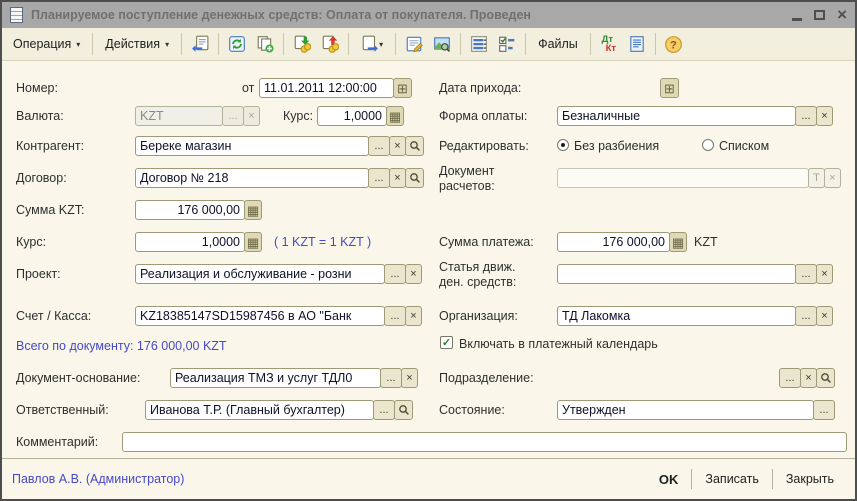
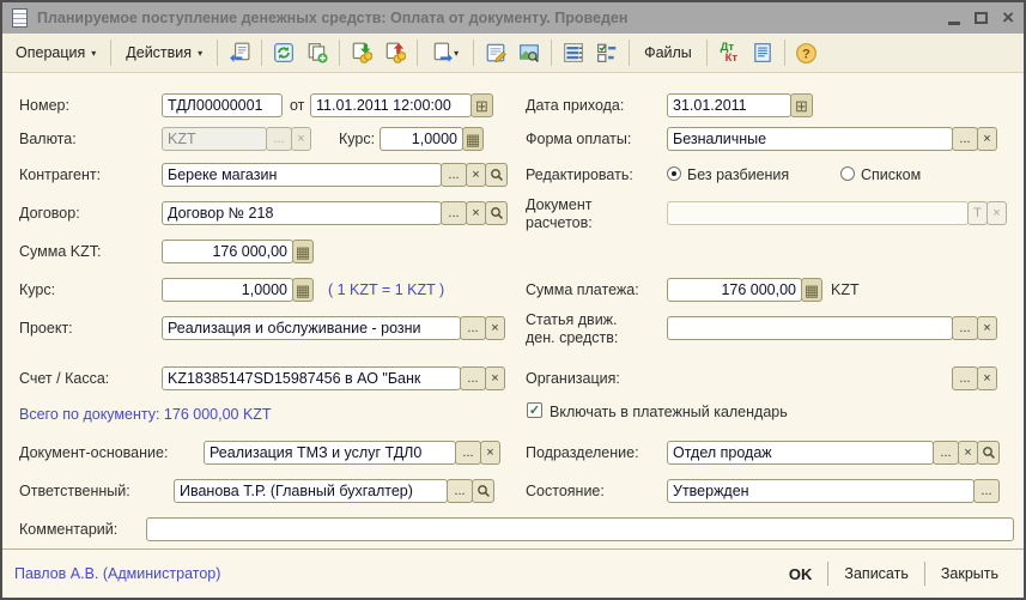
- Планируемое поступление денежных средств: Оплата от покупателя. Проведен
+ Планируемое поступление денежных средств: Оплата от документу. Проведен
  ×
  Операция
  ▾
  Действия
  ▾
  ▾
  Файлы
  Дт
  Кт
  ?
  Номер:
+ ТДЛ00000001
  от
  11.01.2011 12:00:00
  ⊞
  Валюта:
  KZT
  ...
  ×
  Курс:
  1,0000
  ▦
  Контрагент:
  Береке магазин
  ...
  ×
  Договор:
  Договор № 218
  ...
  ×
  Сумма KZT:
  176 000,00
  ▦
  Курс:
  1,0000
  ▦
  ( 1 KZT = 1 KZT )
  Проект:
  Реализация и обслуживание - розни
  ...
  ×
  Счет / Касса:
  KZ18385147SD15987456 в АО "Банк
  ...
  ×
  Всего по документу: 176 000,00 KZT
  Документ-основание:
  Реализация ТМЗ и услуг ТДЛ0
  ...
  ×
  Ответственный:
  Иванова Т.Р. (Главный бухгалтер)
  ...
  Комментарий:
  Дата прихода:
+ 31.01.2011
  ⊞
  Форма оплаты:
  Безналичные
  ...
  ×
  Редактировать:
  Без разбиения
  Списком
  Документ
  расчетов:
  T
  ×
  Сумма платежа:
  176 000,00
  ▦
  KZT
  Статья движ.
  ден. средств:
  ...
  ×
  Организация:
- ТД Лакомка
  ...
  ×
  ✓
  Включать в платежный календарь
  Подразделение:
+ Отдел продаж
  ...
  ×
  Состояние:
  Утвержден
  ...
  Павлов А.В. (Администратор)
  OK
  Записать
  Закрыть
